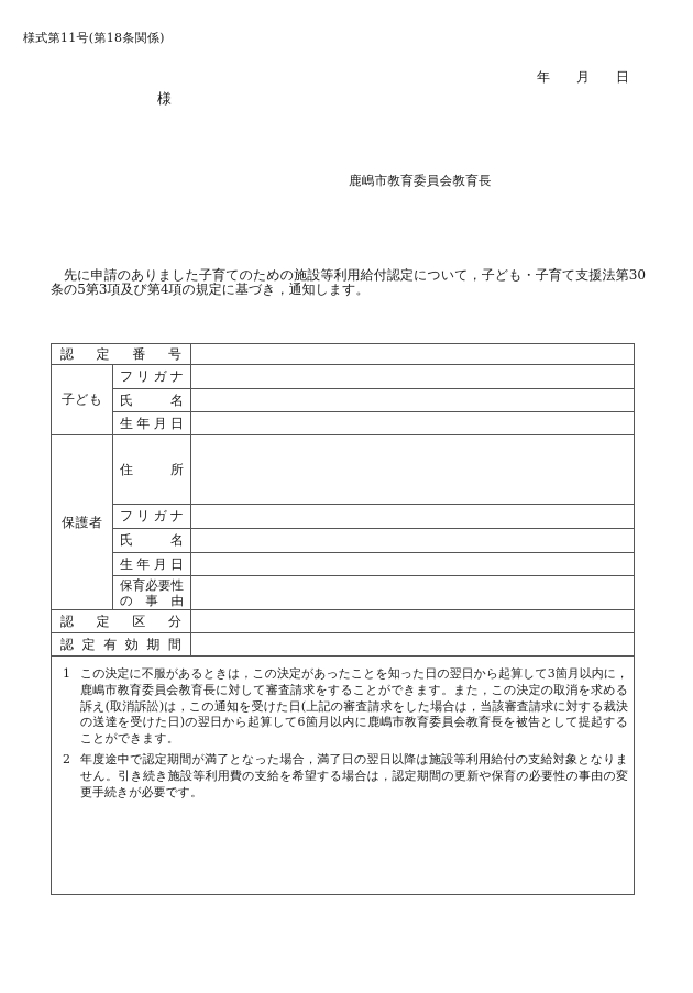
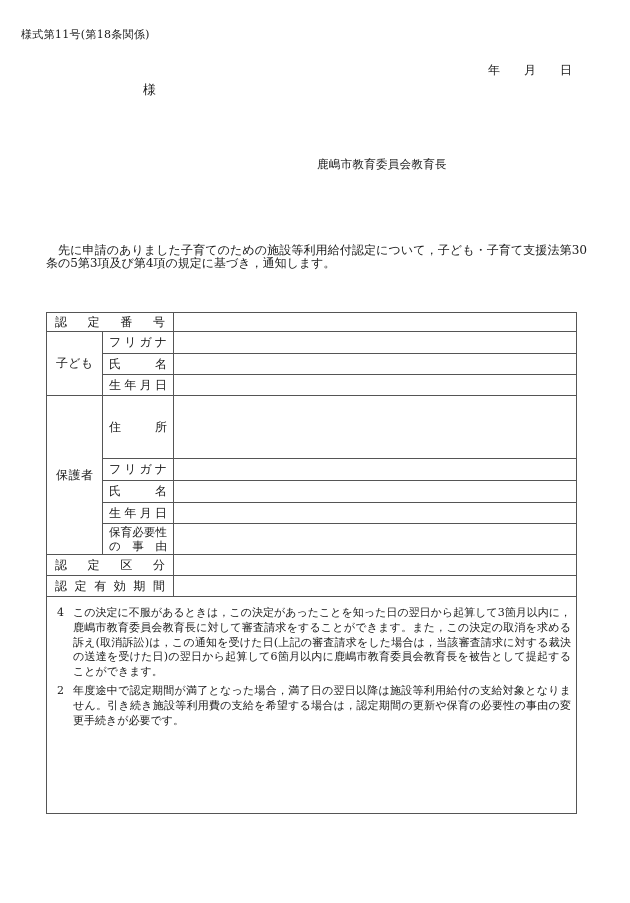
  様式第11号(第18条関係)
  年 月 日
  様
  鹿嶋市教育委員会教育長
  先に申請のありました子育てのための施設等利用給付認定について，子ども・子育て支援法第30条の5第3項及び第4項の規定に基づき，通知します。
  認 定 番 号
  子ども	フ リ ガ ナ
  氏 名
  生 年 月 日
  保護者	住 所
  フ リ ガ ナ
  氏 名
  生 年 月 日
  保育必要性 の 事 由
  認 定 区 分
  認 定 有 効 期 間
- 1 この決定に不服があるときは，この決定があったことを知った日の翌日から起算して3箇月以内に，鹿嶋市教育委員会教育長に対して審査請求をすることができます。また，この決定の取消を求める訴え(取消訴訟)は，この通知を受けた日(上記の審査請求をした場合は，当該審査請求に対する裁決の送達を受けた日)の翌日から起算して6箇月以内に鹿嶋市教育委員会教育長を被告として提起することができます。 2 年度途中で認定期間が満了となった場合，満了日の翌日以降は施設等利用給付の支給対象となりません。引き続き施設等利用費の支給を希望する場合は，認定期間の更新や保育の必要性の事由の変更手続きが必要です。
+ 4 この決定に不服があるときは，この決定があったことを知った日の翌日から起算して3箇月以内に，鹿嶋市教育委員会教育長に対して審査請求をすることができます。また，この決定の取消を求める訴え(取消訴訟)は，この通知を受けた日(上記の審査請求をした場合は，当該審査請求に対する裁決の送達を受けた日)の翌日から起算して6箇月以内に鹿嶋市教育委員会教育長を被告として提起することができます。 2 年度途中で認定期間が満了となった場合，満了日の翌日以降は施設等利用給付の支給対象となりません。引き続き施設等利用費の支給を希望する場合は，認定期間の更新や保育の必要性の事由の変更手続きが必要です。
